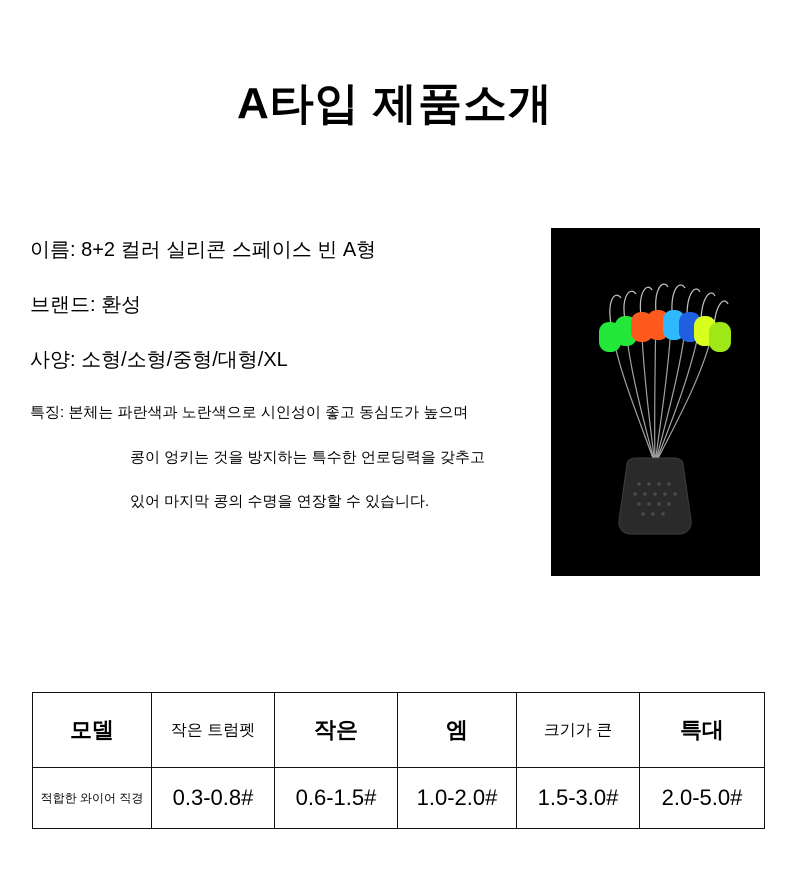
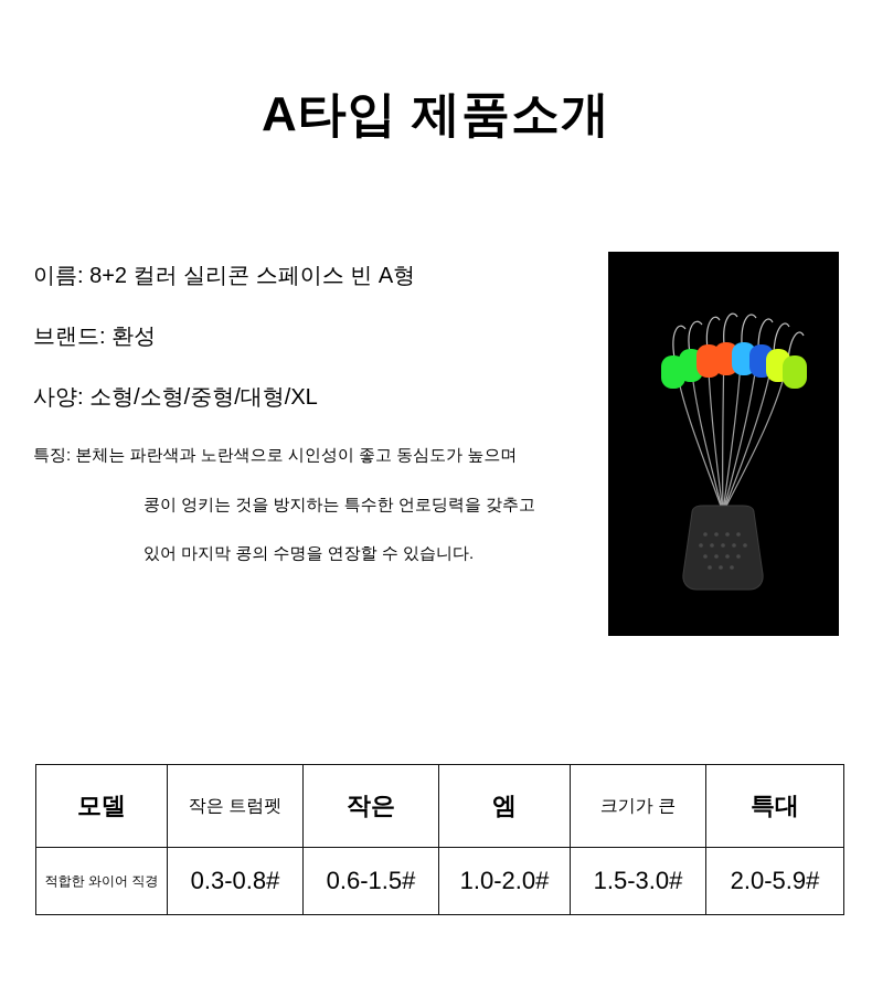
  A타입 제품소개
  이름: 8+2 컬러 실리콘 스페이스 빈 A형
  브랜드: 환성
  사양: 소형/소형/중형/대형/XL
  특징: 본체는 파란색과 노란색으로 시인성이 좋고 동심도가 높으며
  콩이 엉키는 것을 방지하는 특수한 언로딩력을 갖추고
  있어 마지막 콩의 수명을 연장할 수 있습니다.
  모델	작은 트럼펫	작은	엠	크기가 큰	특대
- 적합한 와이어 직경	0.3-0.8#	0.6-1.5#	1.0-2.0#	1.5-3.0#	2.0-5.0#
+ 적합한 와이어 직경	0.3-0.8#	0.6-1.5#	1.0-2.0#	1.5-3.0#	2.0-5.9#
